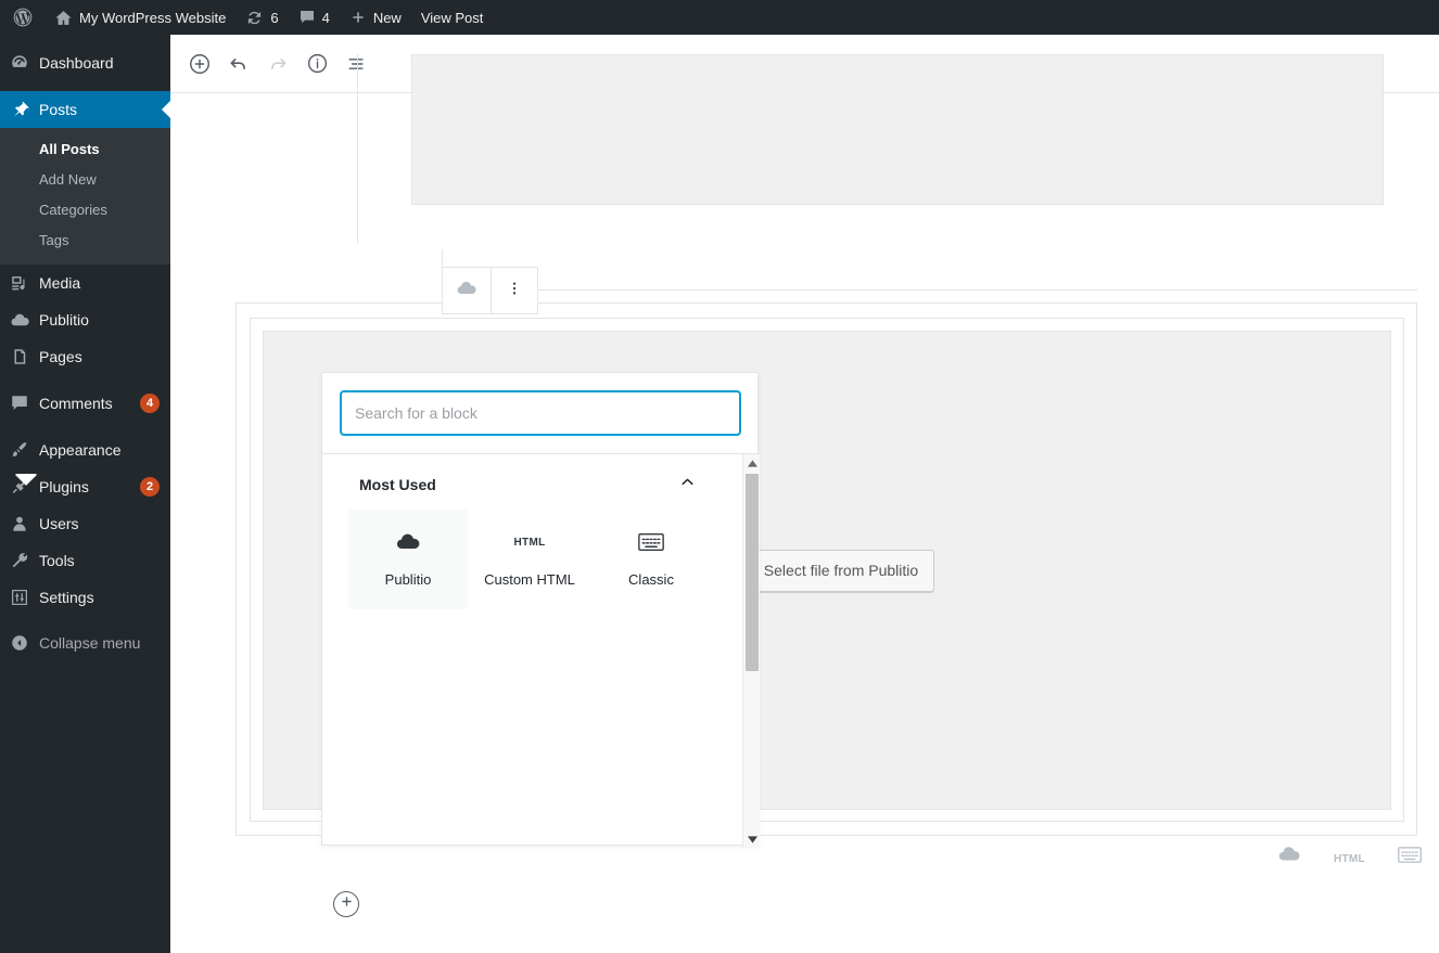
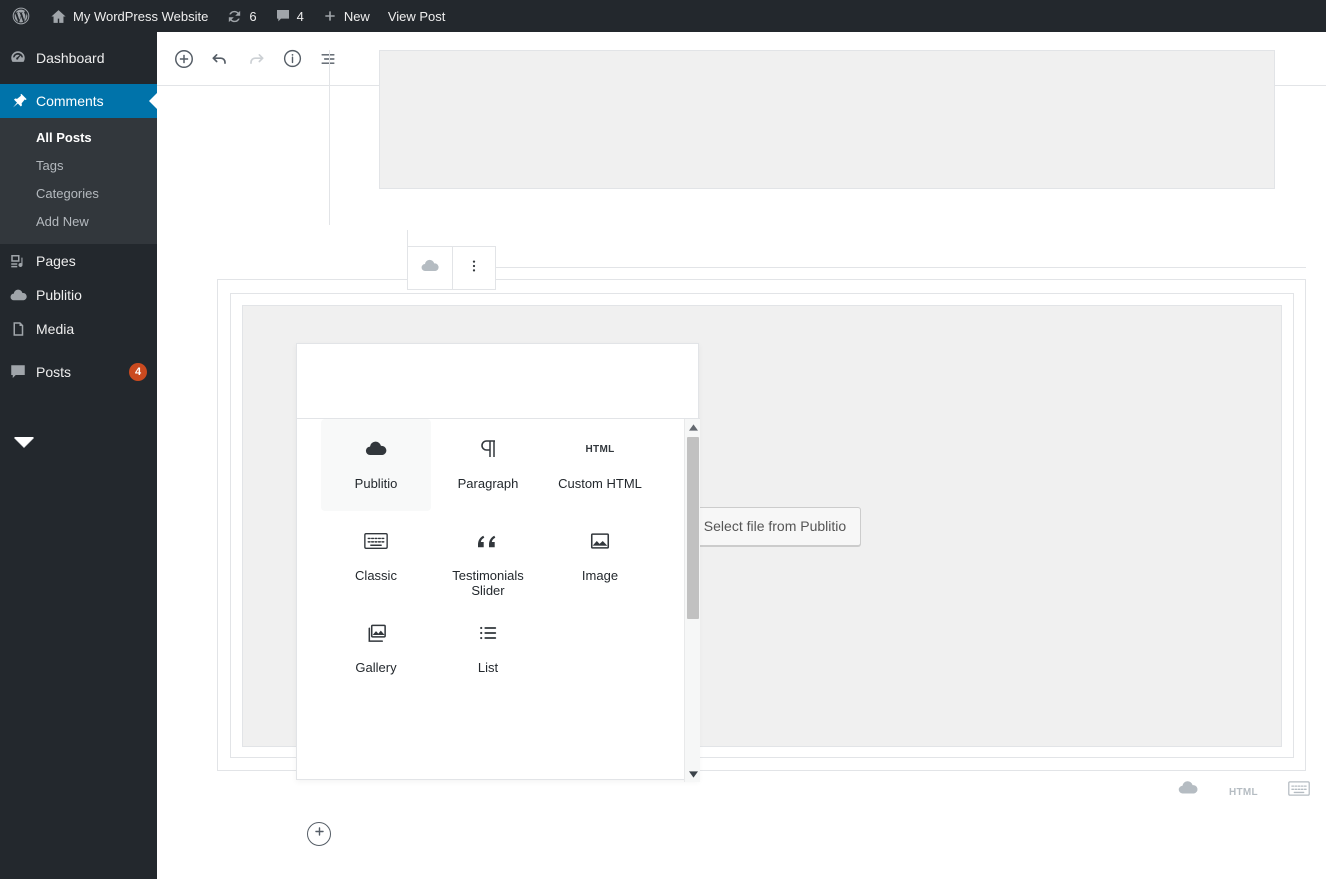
  My WordPress Website
  6
  4
  New
  View Post
  Dashboard
- Posts
+ Comments
  All Posts
- Add New
+ Tags
  Categories
- Tags
+ Add New
- Media
+ Pages
  Publitio
- Pages
+ Media
- Comments
+ Posts
  4
- Appearance
- Plugins
- 2
- Users
- Tools
- Settings
- Collapse menu
  Select file from Publitio
  HTML
- Search for a block
- Most Used
  Publitio
+ Paragraph
  HTML
  Custom HTML
  Classic
+ Testimonials Slider
+ Image
+ Gallery
+ List
